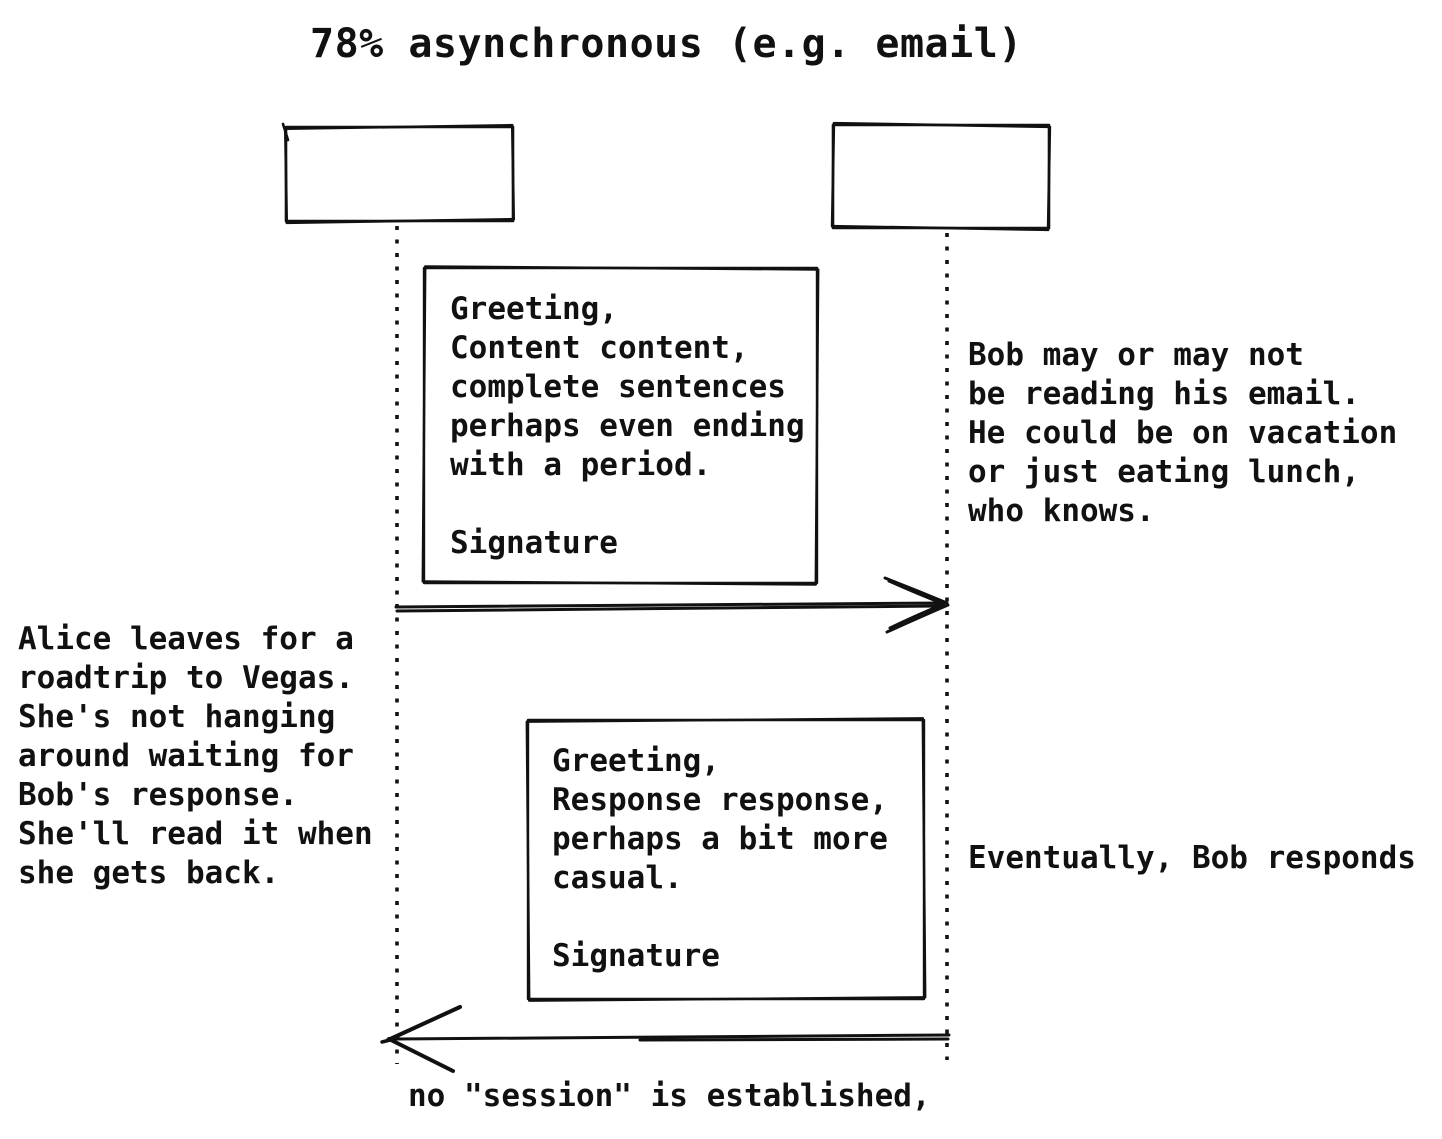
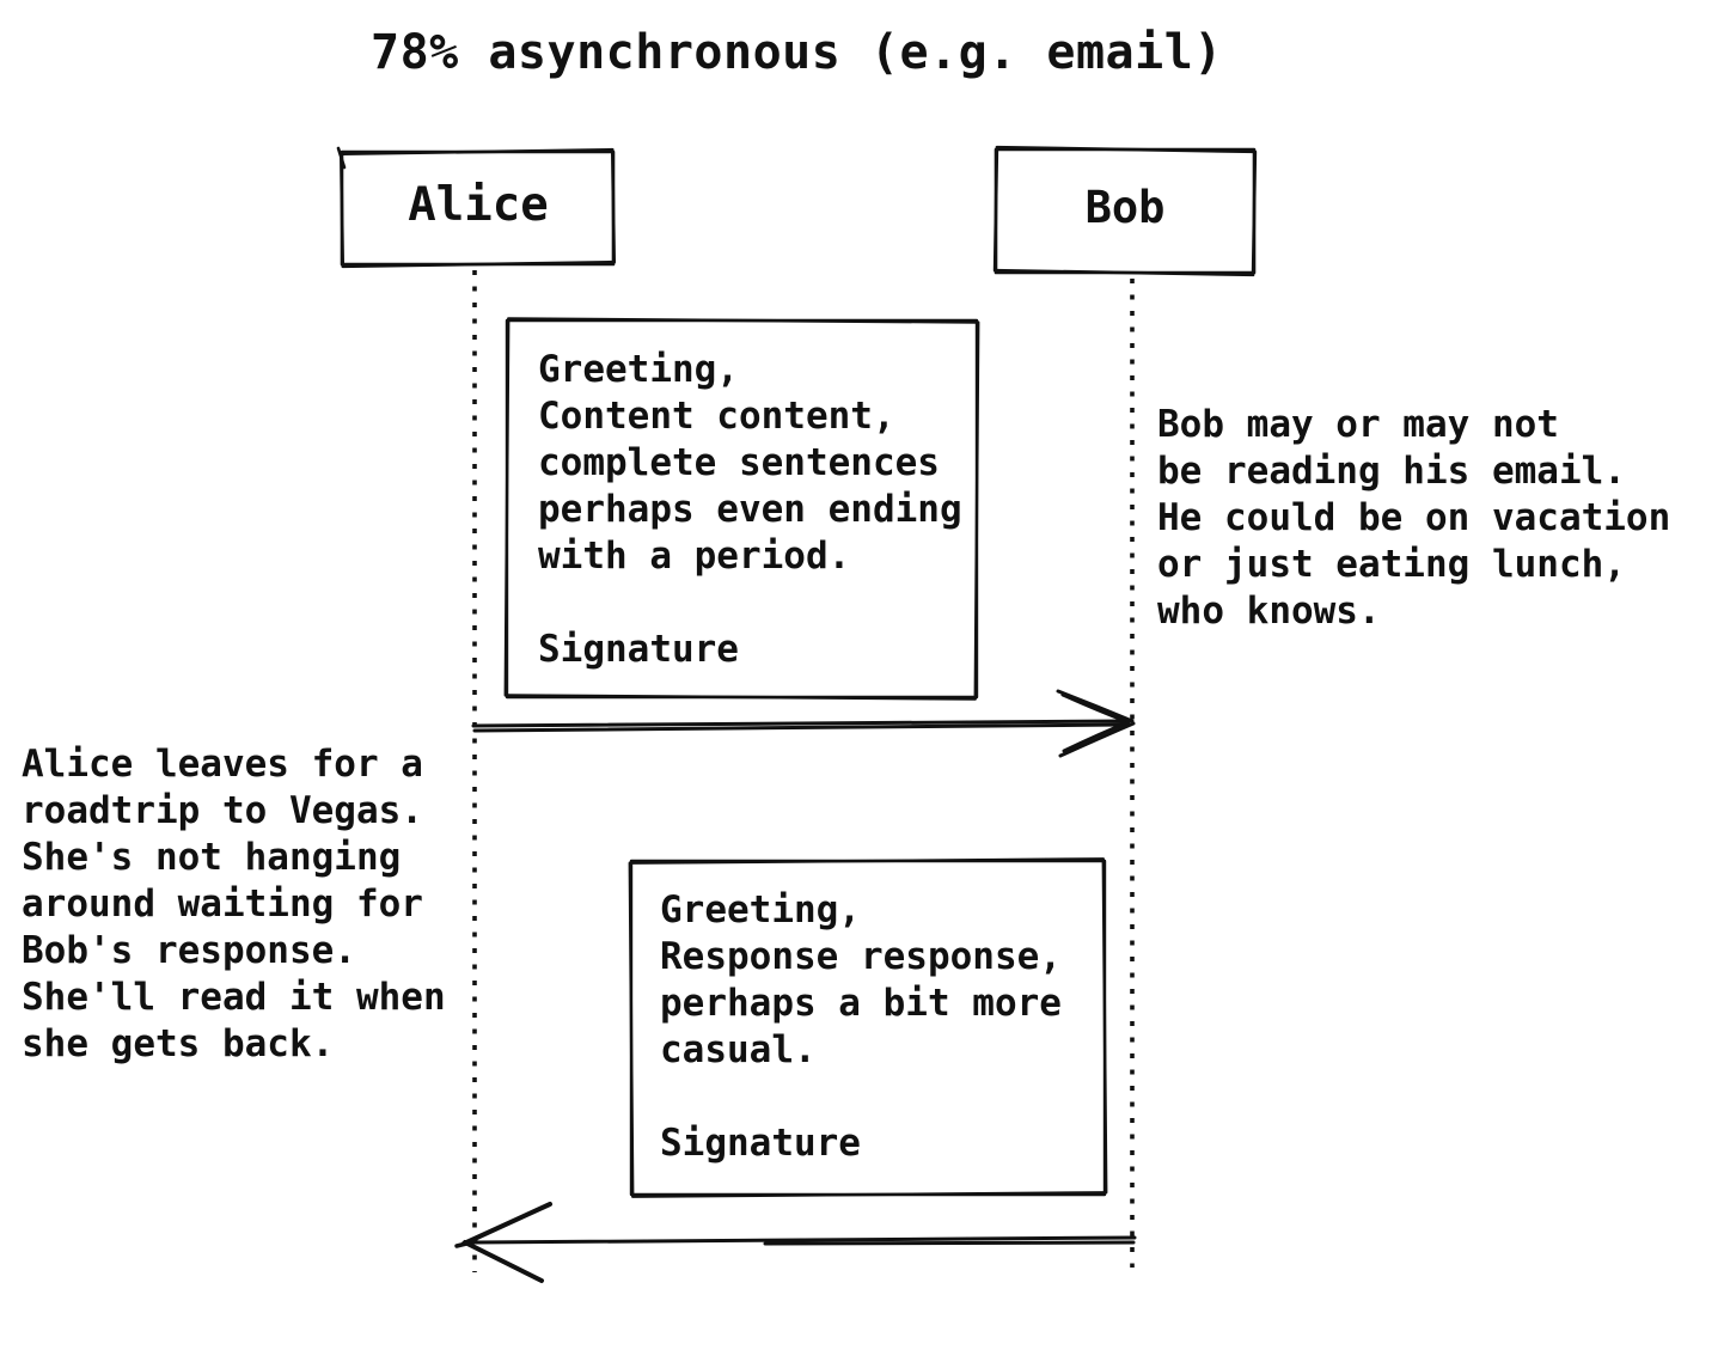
  78% asynchronous (e.g. email)
+ Alice
+ Bob
  Greeting,
  Content content,
  complete sentences
  perhaps even ending
  with a period.
  Signature
  Greeting,
  Response response,
  perhaps a bit more
  casual.
  Signature
  Bob may or may not
  be reading his email.
  He could be on vacation
  or just eating lunch,
  who knows.
  Alice leaves for a
  roadtrip to Vegas.
  She's not hanging
  around waiting for
  Bob's response.
  She'll read it when
  she gets back.
- Eventually, Bob responds
- no "session" is established,
